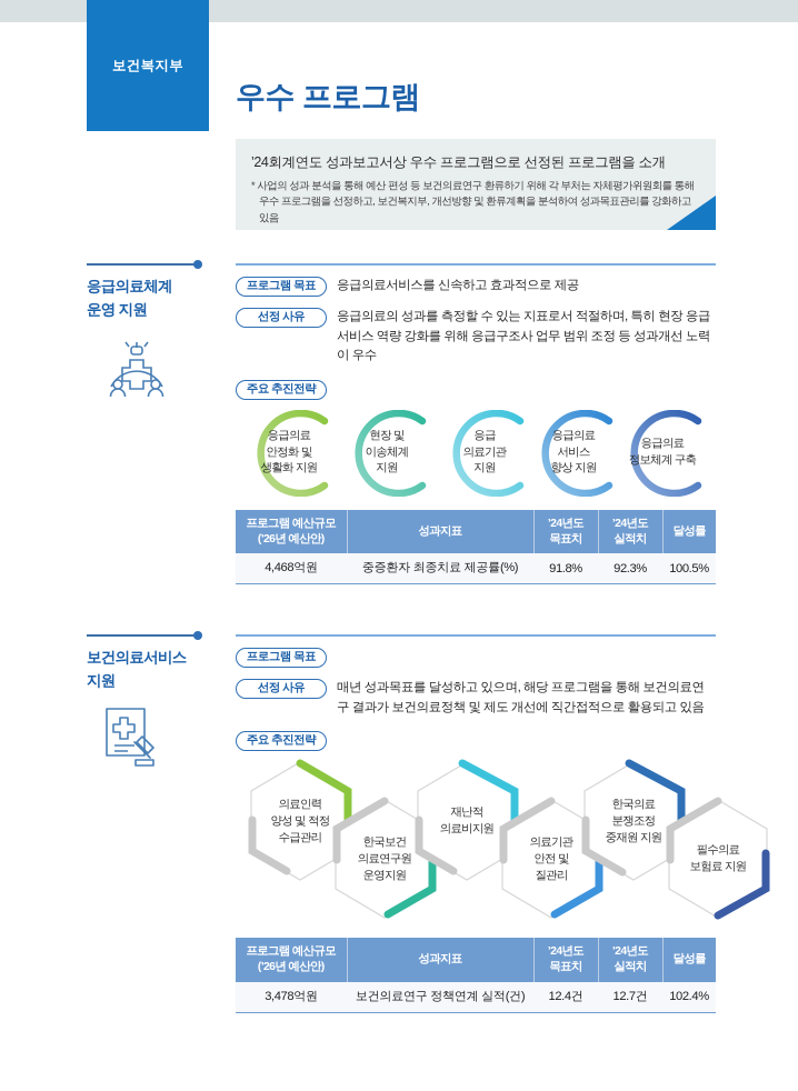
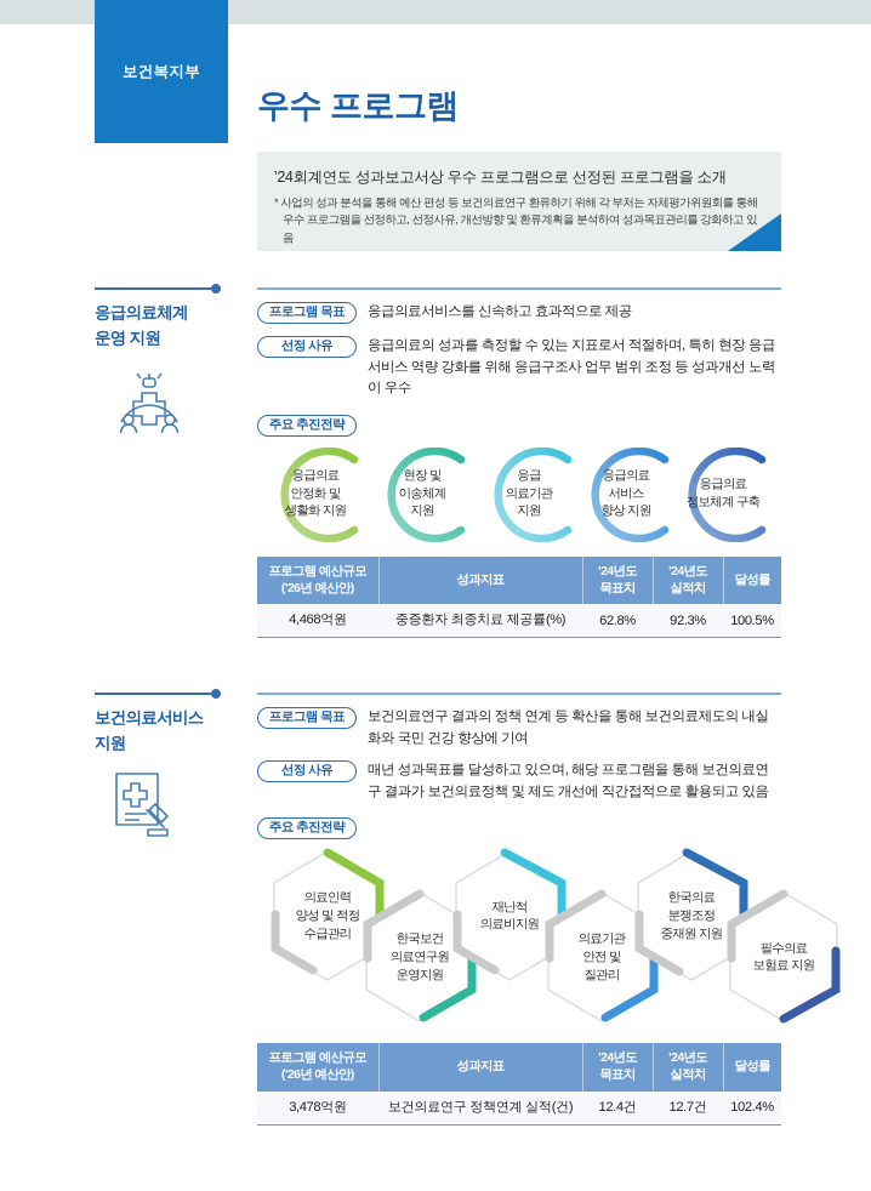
  보건복지부
  우수 프로그램
  ’24회계연도 성과보고서상 우수 프로그램으로 선정된 프로그램을 소개
  * 사업의 성과 분석을 통해 예산 편성 등 보건의료연구 환류하기 위해 각 부처는 자체평가위원회를 통해
- 우수 프로그램을 선정하고, 보건복지부, 개선방향 및 환류계획을 분석하여 성과목표관리를 강화하고 있음
+ 우수 프로그램을 선정하고, 선정사유, 개선방향 및 환류계획을 분석하여 성과목표관리를 강화하고 있음
  응급의료체계
  운영 지원
  프로그램 목표
  응급의료서비스를 신속하고 효과적으로 제공
  선정 사유
  응급의료의 성과를 측정할 수 있는 지표로서 적절하며, 특히 현장 응급 서비스 역량 강화를 위해 응급구조사 업무 범위 조정 등 성과개선 노력이 우수
  주요 추진전략
  응급의료
  안정화 및
  생활화 지원
  현장 및
  이송체계
  지원
  응급
  의료기관
  지원
  응급의료
  서비스
  향상 지원
  응급의료
  정보체계 구축
  프로그램 예산규모 (’26년 예산안)	성과지표	’24년도 목표치	’24년도 실적치	달성률
- 4,468억원	중증환자 최종치료 제공률(%)	91.8%	92.3%	100.5%
+ 4,468억원	중증환자 최종치료 제공률(%)	62.8%	92.3%	100.5%
  보건의료서비스
  지원
  프로그램 목표
+ 보건의료연구 결과의 정책 연계 등 확산을 통해 보건의료제도의 내실화와 국민 건강 향상에 기여
  선정 사유
  매년 성과목표를 달성하고 있으며, 해당 프로그램을 통해 보건의료연구 결과가 보건의료정책 및 제도 개선에 직간접적으로 활용되고 있음
  주요 추진전략
  의료인력
  양성 및 적정
  수급관리
  한국보건
  의료연구원
  운영지원
  재난적
  의료비지원
  의료기관
  안전 및
  질관리
  한국의료
  분쟁조정
  중재원 지원
  필수의료
  보험료 지원
  프로그램 예산규모 (’26년 예산안)	성과지표	’24년도 목표치	’24년도 실적치	달성률
  3,478억원	보건의료연구 정책연계 실적(건)	12.4건	12.7건	102.4%
